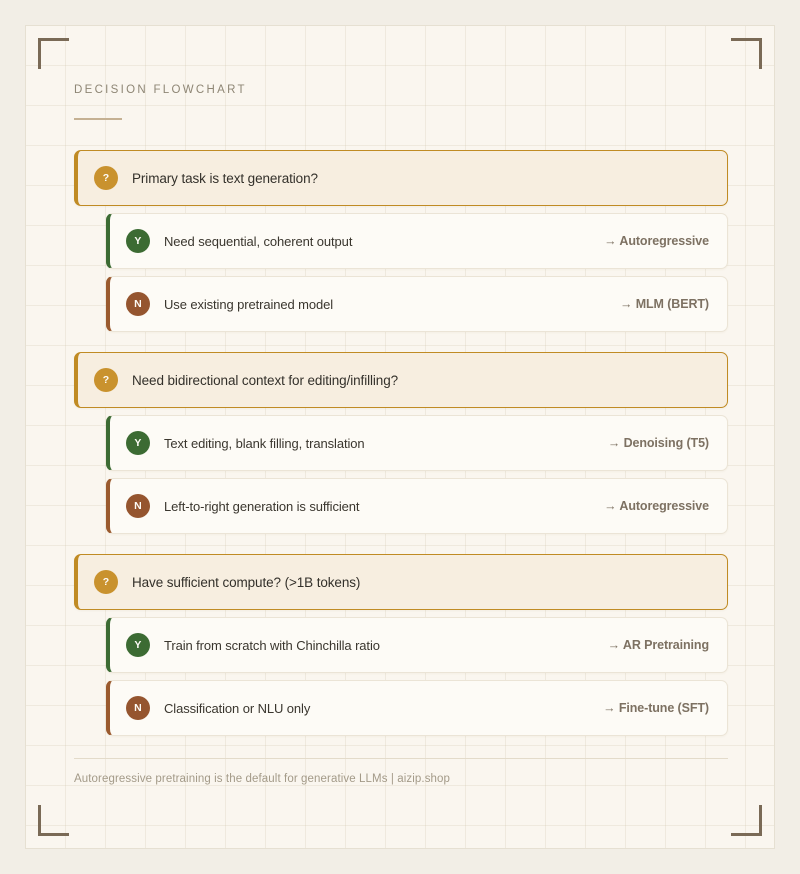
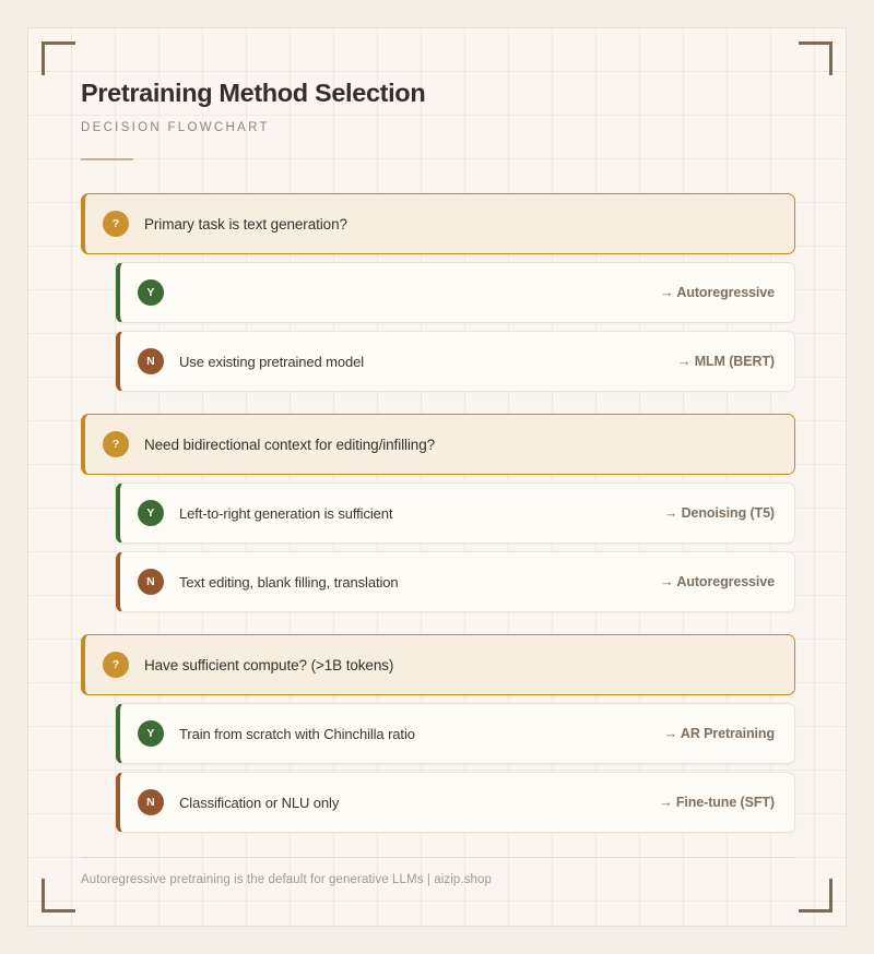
+ Pretraining Method Selection
  DECISION FLOWCHART
  ?
  Primary task is text generation?
  Y
- Need sequential, coherent output
  → Autoregressive
  N
  Use existing pretrained model
  → MLM (BERT)
  ?
  Need bidirectional context for editing/infilling?
  Y
- Text editing, blank filling, translation
+ Left-to-right generation is sufficient
  → Denoising (T5)
  N
- Left-to-right generation is sufficient
+ Text editing, blank filling, translation
  → Autoregressive
  ?
  Have sufficient compute? (>1B tokens)
  Y
  Train from scratch with Chinchilla ratio
  → AR Pretraining
  N
  Classification or NLU only
  → Fine-tune (SFT)
  Autoregressive pretraining is the default for generative LLMs | aizip.shop
